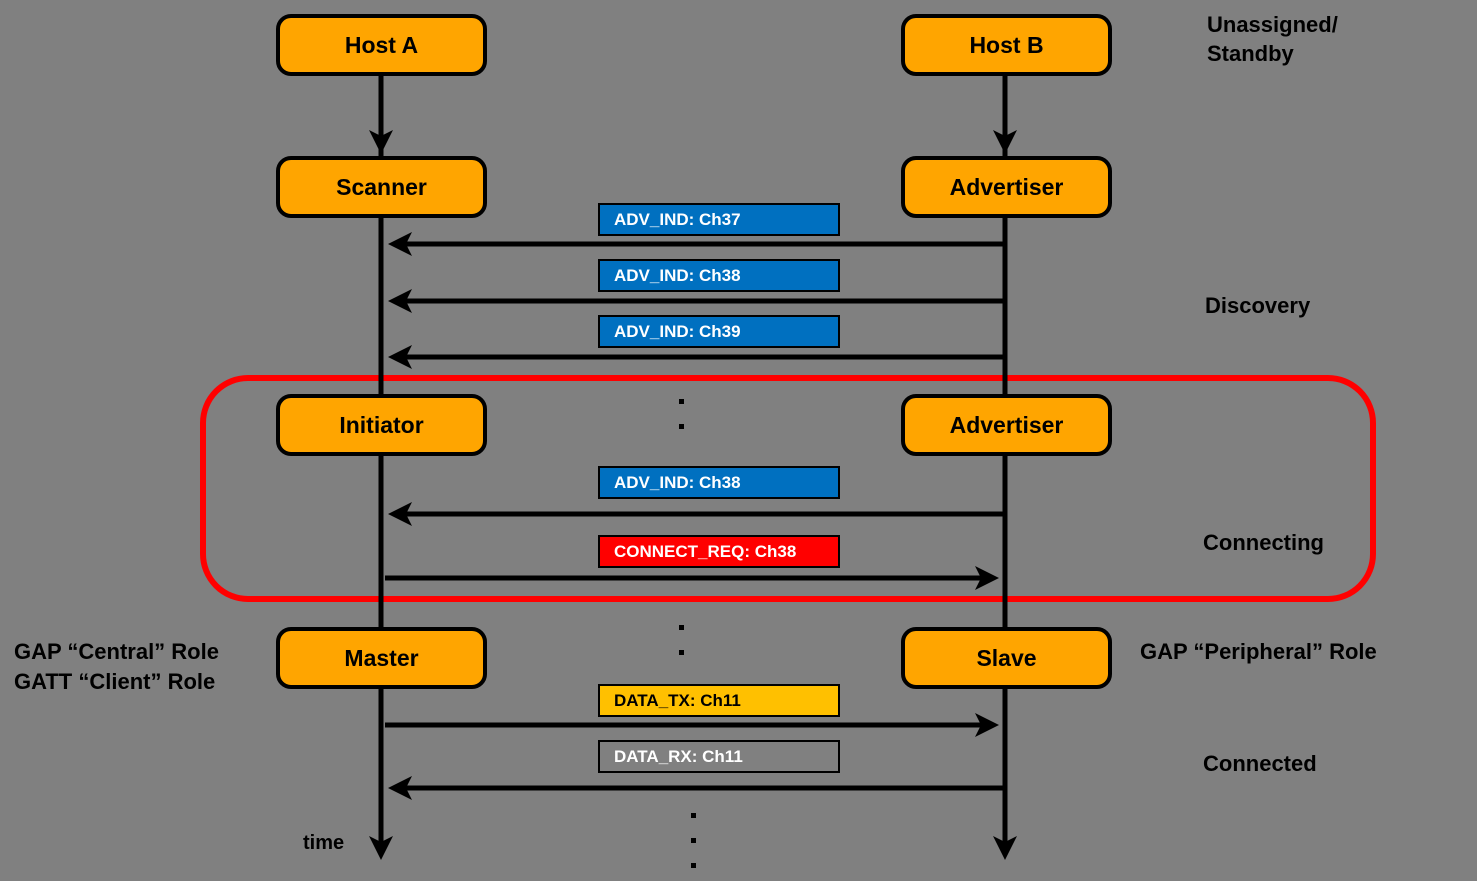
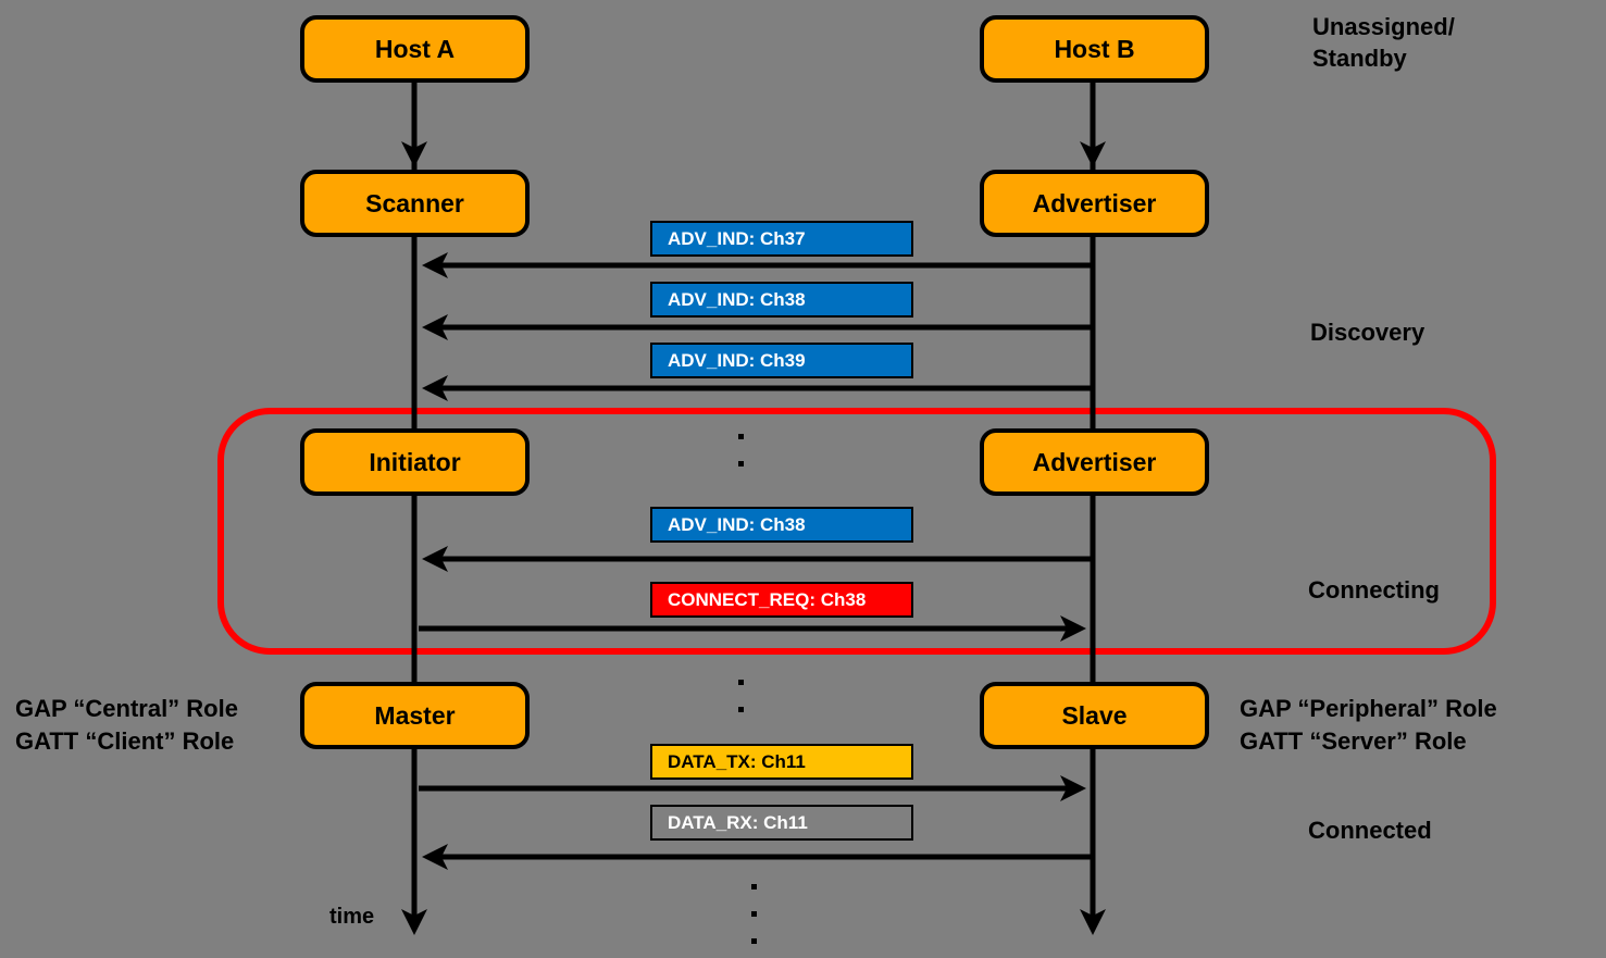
  Host A
  Host B
  Scanner
  Advertiser
  Initiator
  Advertiser
  Master
  Slave
  ADV_IND: Ch37
  ADV_IND: Ch38
  ADV_IND: Ch39
  ADV_IND: Ch38
  CONNECT_REQ: Ch38
  DATA_TX: Ch11
  DATA_RX: Ch11
  Unassigned/
  Standby
  Discovery
  Connecting
  Connected
  GAP “Central” Role
  GATT “Client” Role
  GAP “Peripheral” Role
+ GATT “Server” Role
  time
